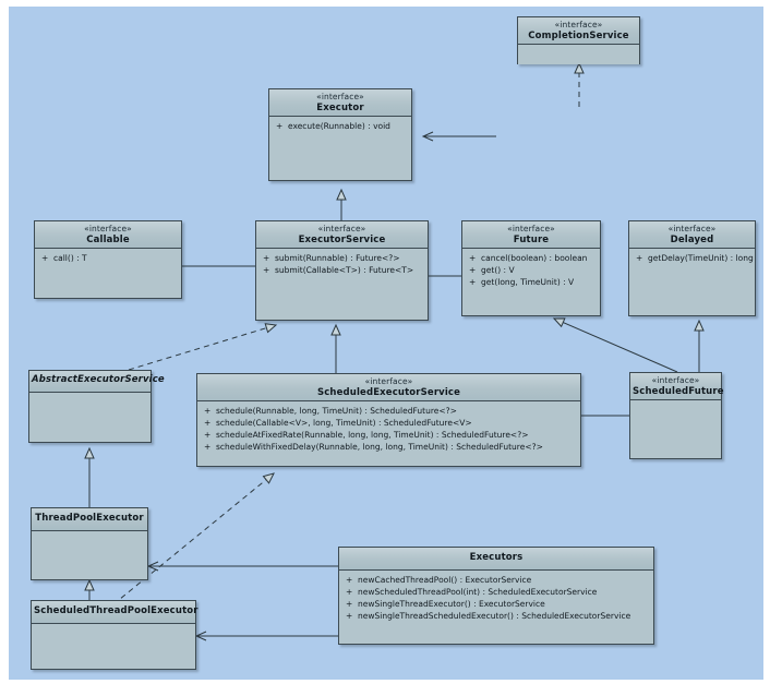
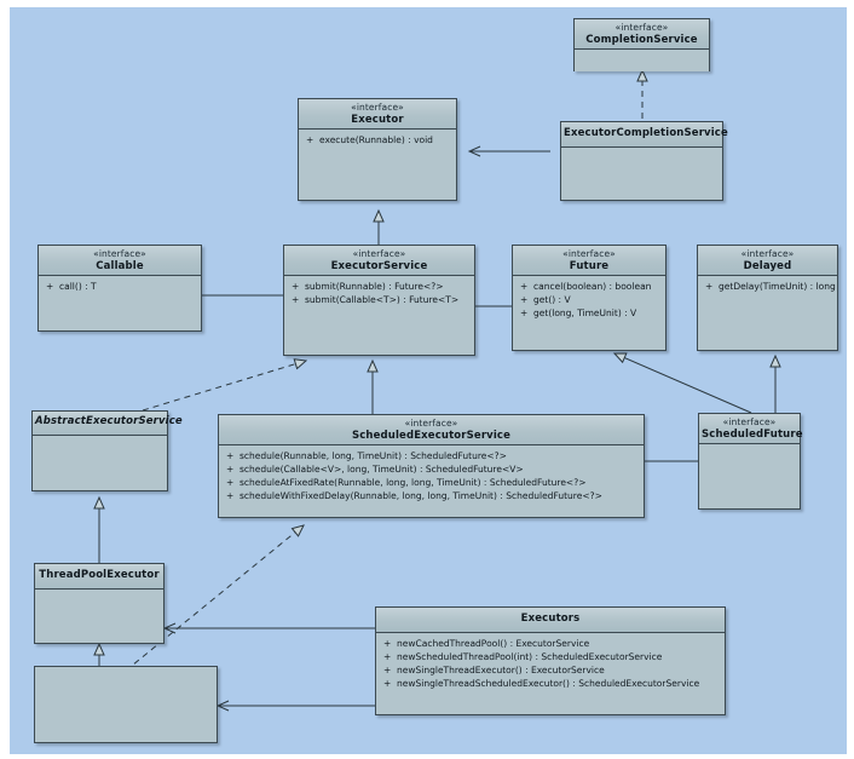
  «interface»
  CompletionService
  «interface»
  Executor
  + execute(Runnable) : void
+ ExecutorCompletionService
  «interface»
  Callable
  + call() : T
  «interface»
  ExecutorService
  + submit(Runnable) : Future<?>
  + submit(Callable<T>) : Future<T>
  «interface»
  Future
  + cancel(boolean) : boolean
  + get() : V
  + get(long, TimeUnit) : V
  «interface»
  Delayed
  + getDelay(TimeUnit) : long
  AbstractExecutorService
  «interface»
  ScheduledExecutorService
  + schedule(Runnable, long, TimeUnit) : ScheduledFuture<?>
  + schedule(Callable<V>, long, TimeUnit) : ScheduledFuture<V>
  + scheduleAtFixedRate(Runnable, long, long, TimeUnit) : ScheduledFuture<?>
  + scheduleWithFixedDelay(Runnable, long, long, TimeUnit) : ScheduledFuture<?>
  «interface»
  ScheduledFuture
  ThreadPoolExecutor
- ScheduledThreadPoolExecutor
  Executors
  + newCachedThreadPool() : ExecutorService
  + newScheduledThreadPool(int) : ScheduledExecutorService
  + newSingleThreadExecutor() : ExecutorService
  + newSingleThreadScheduledExecutor() : ScheduledExecutorService
